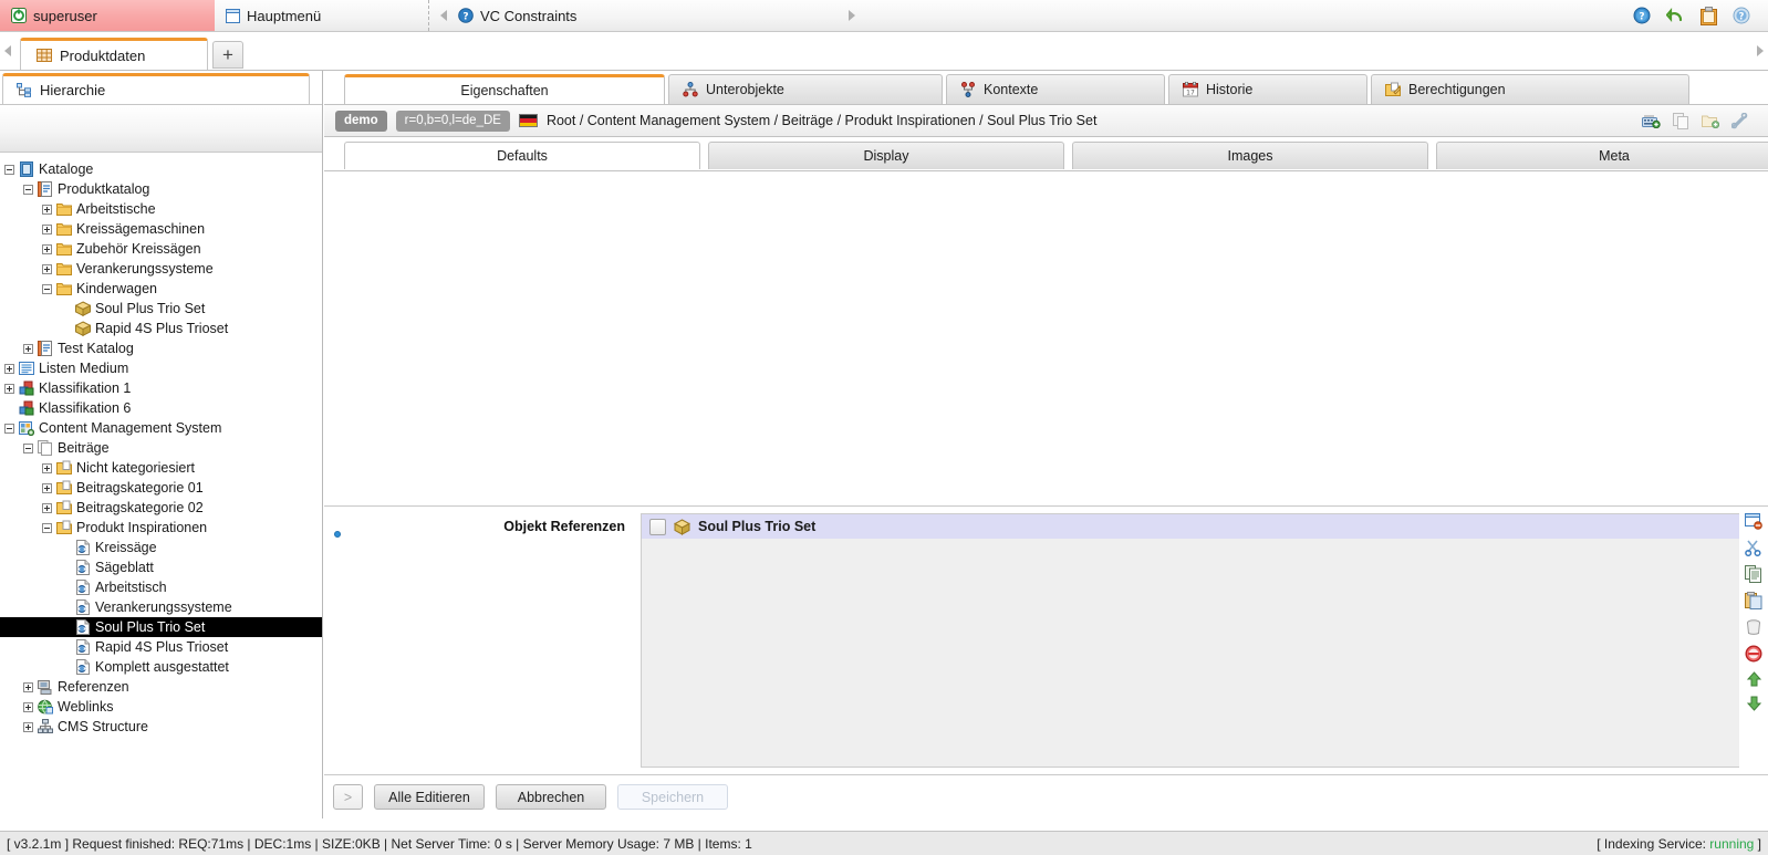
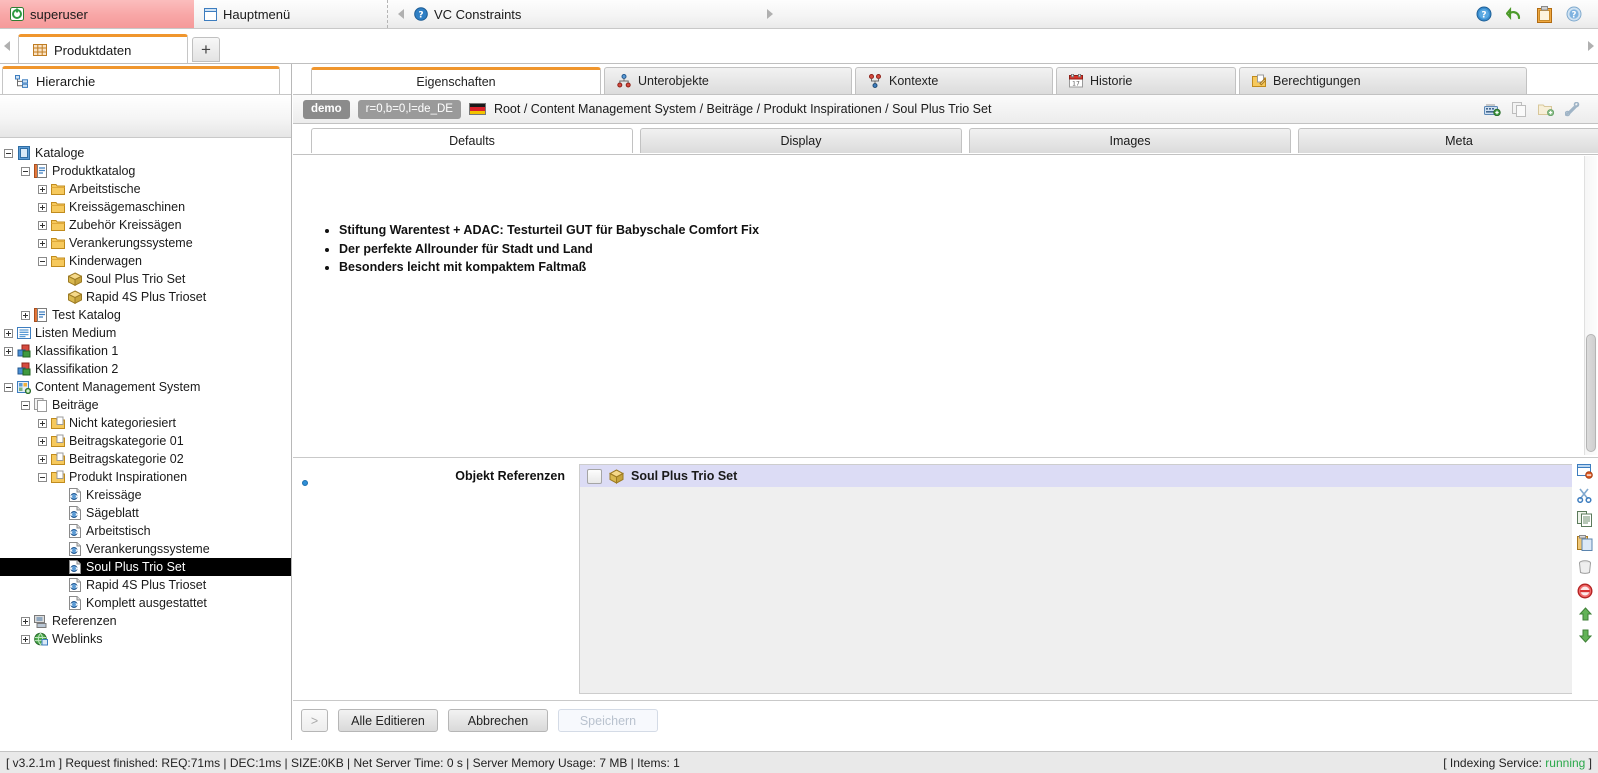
  superuser
  Hauptmenü
  ?
  VC Constraints
  ?
  ?
  Produktdaten
  +
  Hierarchie
  Kataloge
  Produktkatalog
  Arbeitstische
  Kreissägemaschinen
  Zubehör Kreissägen
  Verankerungssysteme
  Kinderwagen
  Soul Plus Trio Set
  Rapid 4S Plus Trioset
  Test Katalog
  Listen Medium
  Klassifikation 1
- Klassifikation 6
+ Klassifikation 2
  Content Management System
  Beiträge
  Nicht kategoriesiert
  Beitragskategorie 01
  Beitragskategorie 02
  Produkt Inspirationen
  Kreissäge
  Sägeblatt
  Arbeitstisch
  Verankerungssysteme
  Soul Plus Trio Set
  Rapid 4S Plus Trioset
  Komplett ausgestattet
  Referenzen
  Weblinks
- CMS Structure
  Eigenschaften
  Unterobjekte
  Kontexte
  Historie
  Berechtigungen
  demo
  r=0,b=0,l=de_DE
  Root / Content Management System / Beiträge / Produkt Inspirationen / Soul Plus Trio Set
  Defaults
  Display
  Images
  Meta
+ Stiftung Warentest + ADAC: Testurteil GUT für Babyschale Comfort Fix
+ Der perfekte Allrounder für Stadt und Land
+ Besonders leicht mit kompaktem Faltmaß
  Objekt Referenzen
  Soul Plus Trio Set
  >
  Alle Editieren
  Abbrechen
  Speichern
  [ v3.2.1m ] Request finished: REQ:71ms | DEC:1ms | SIZE:0KB | Net Server Time: 0 s | Server Memory Usage: 7 MB | Items: 1
  [ Indexing Service: running ]
